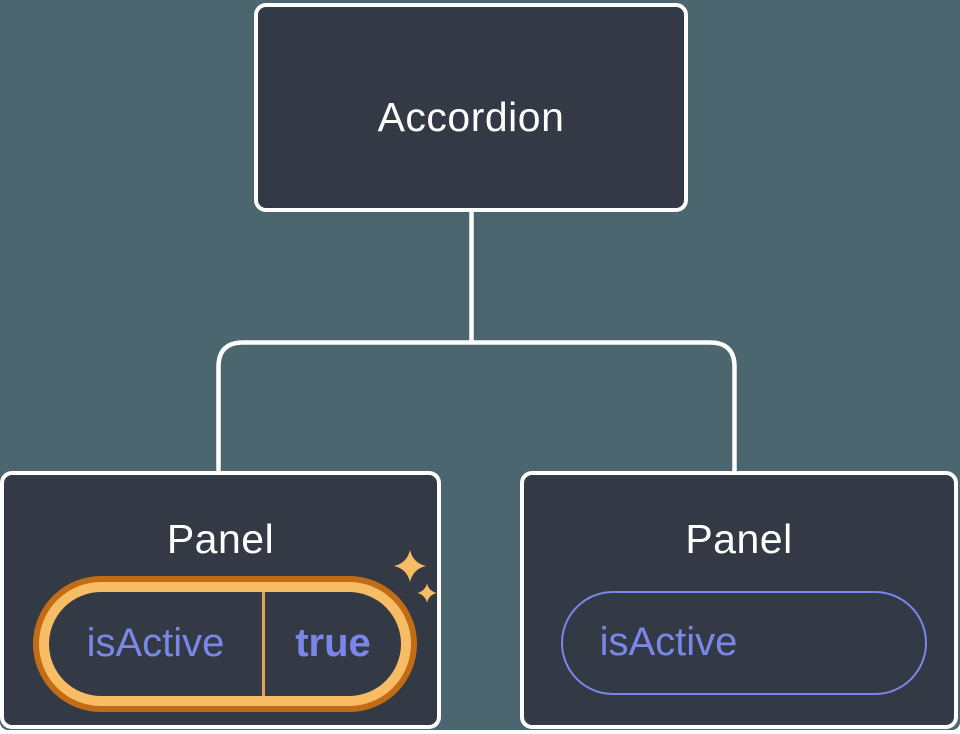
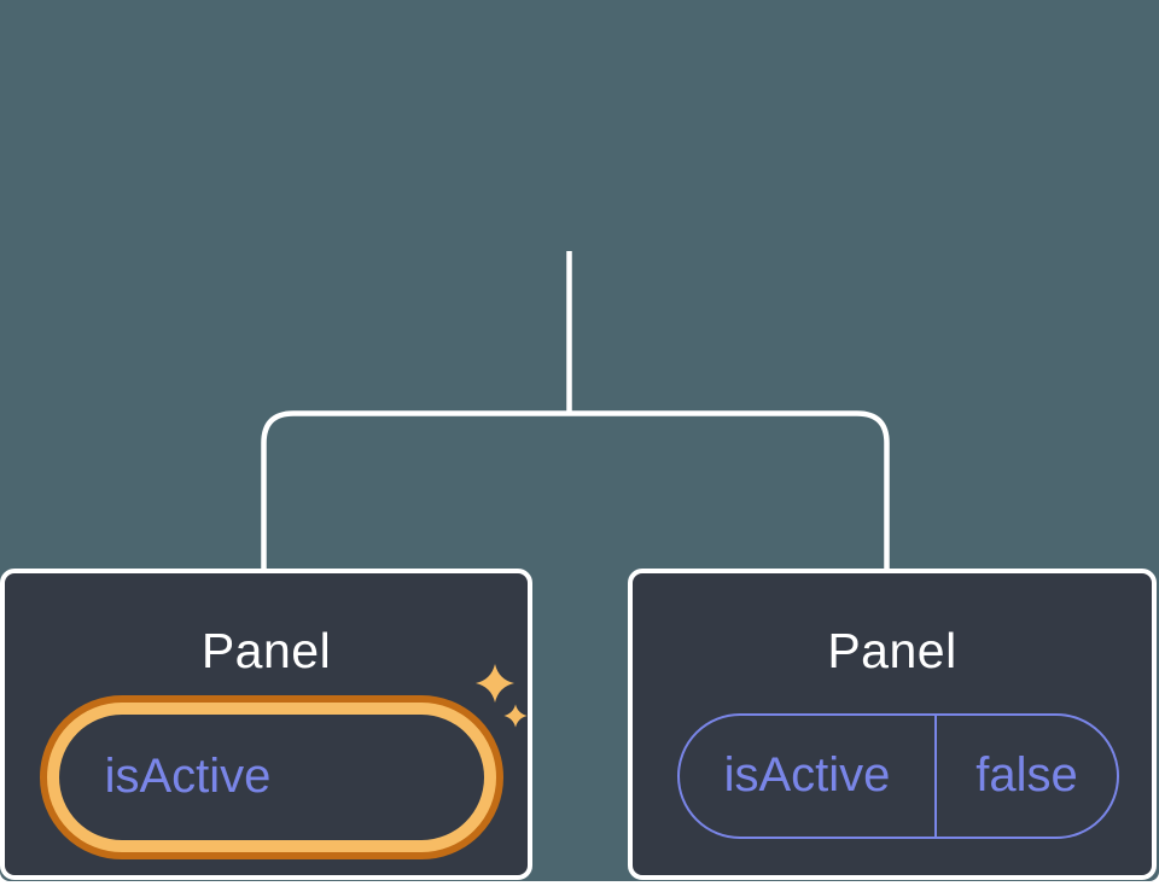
- Accordion
  Panel
  isActive
- true
  Panel
  isActive
+ false
